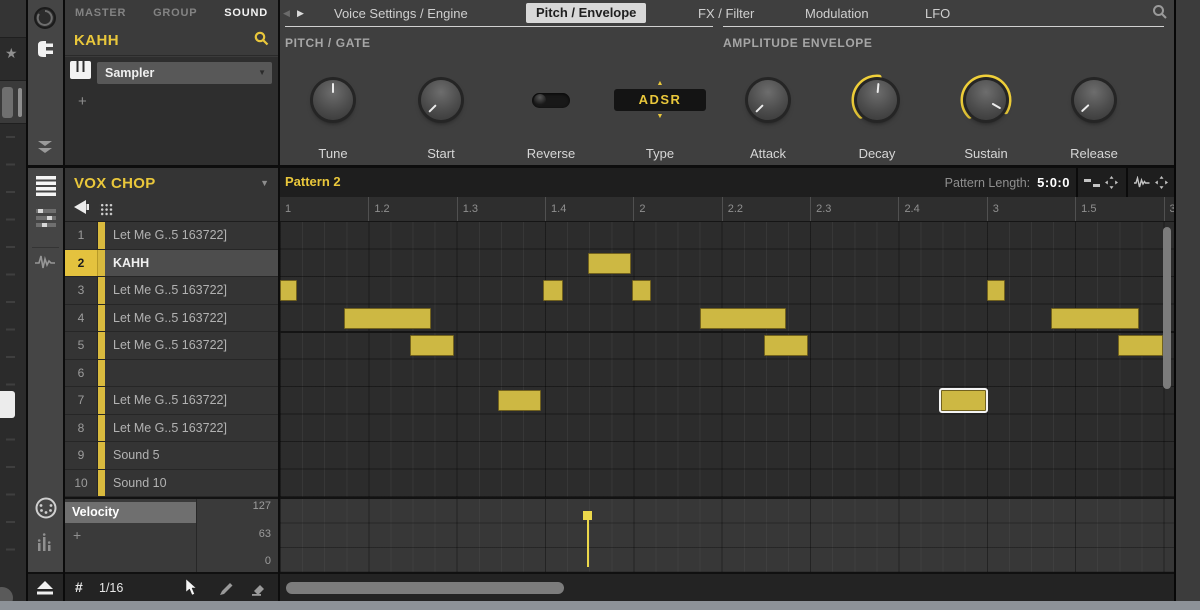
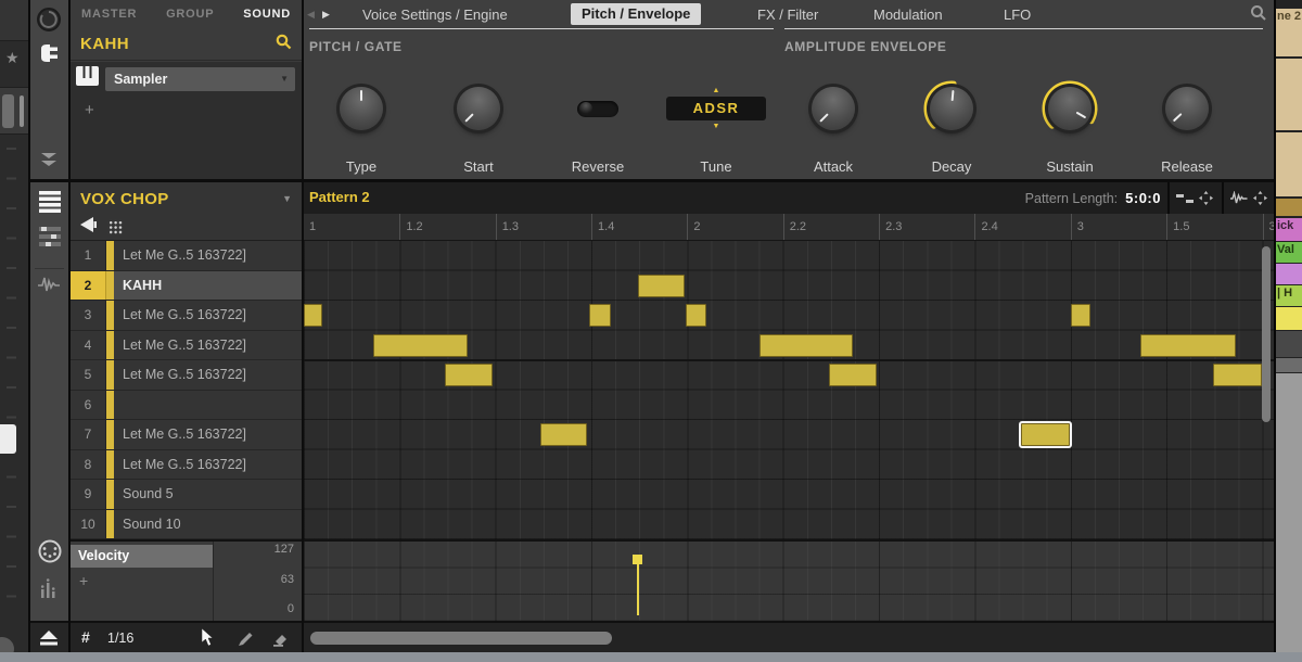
  ★
  MASTER
  GROUP
  SOUND
  KAHH
  Sampler
  ▼
  +
  ◀
  ▶
  PITCH / GATE
  AMPLITUDE ENVELOPE
- Tune
+ Type
  Start
  Reverse
  ADSR
- Type
+ Tune
  Attack
  Decay
  Sustain
  Release
  Voice Settings / Engine
  Pitch / Envelope
  FX / Filter
  Modulation
  LFO
  VOX CHOP
  ▼
  1
  Let Me G..5 163722]
  2
  KAHH
  3
  Let Me G..5 163722]
  4
  Let Me G..5 163722]
  5
  Let Me G..5 163722]
  6
  7
  Let Me G..5 163722]
  8
  Let Me G..5 163722]
  9
  Sound 5
  10
  Sound 10
  Velocity
  +
  127
  63
  0
  #
  1/16
  Pattern 2
  Pattern Length:
  5:0:0
  1
  1.2
  1.3
  1.4
  2
  2.2
  2.3
  2.4
  3
  1.5
  3
+ ne 2
+ ick
+ Val
+ | H
